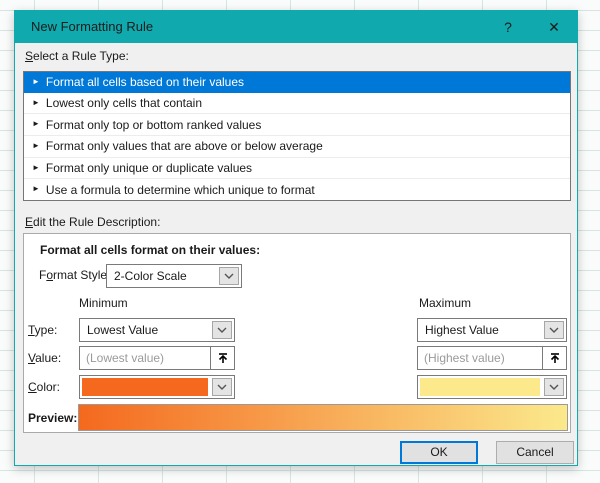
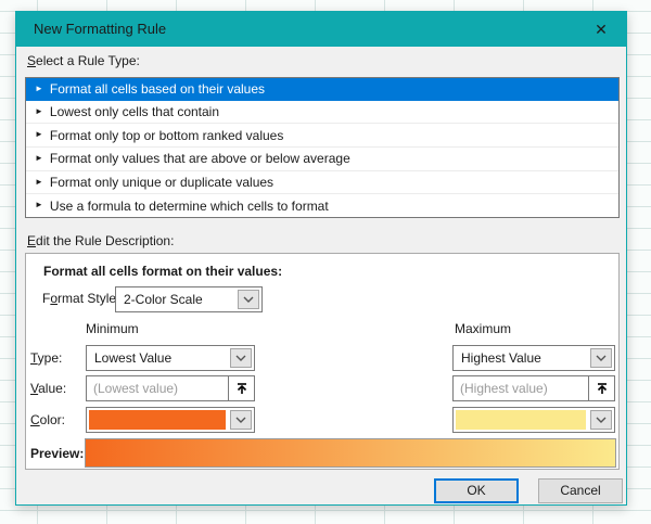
  New Formatting Rule
- ?
  ✕
  Select a Rule Type:
  ►
  Format all cells based on their values
  ►
  Lowest only cells that contain
  ►
  Format only top or bottom ranked values
  ►
  Format only values that are above or below average
  ►
  Format only unique or duplicate values
  ►
- Use a formula to determine which unique to format
+ Use a formula to determine which cells to format
  Edit the Rule Description:
  Format all cells format on their values:
  Format Style
  2-Color Scale
  Minimum
  Maximum
  Type:
  Lowest Value
  Highest Value
  Value:
  (Lowest value)
  (Highest value)
  Color:
  Preview:
  OK
  Cancel
